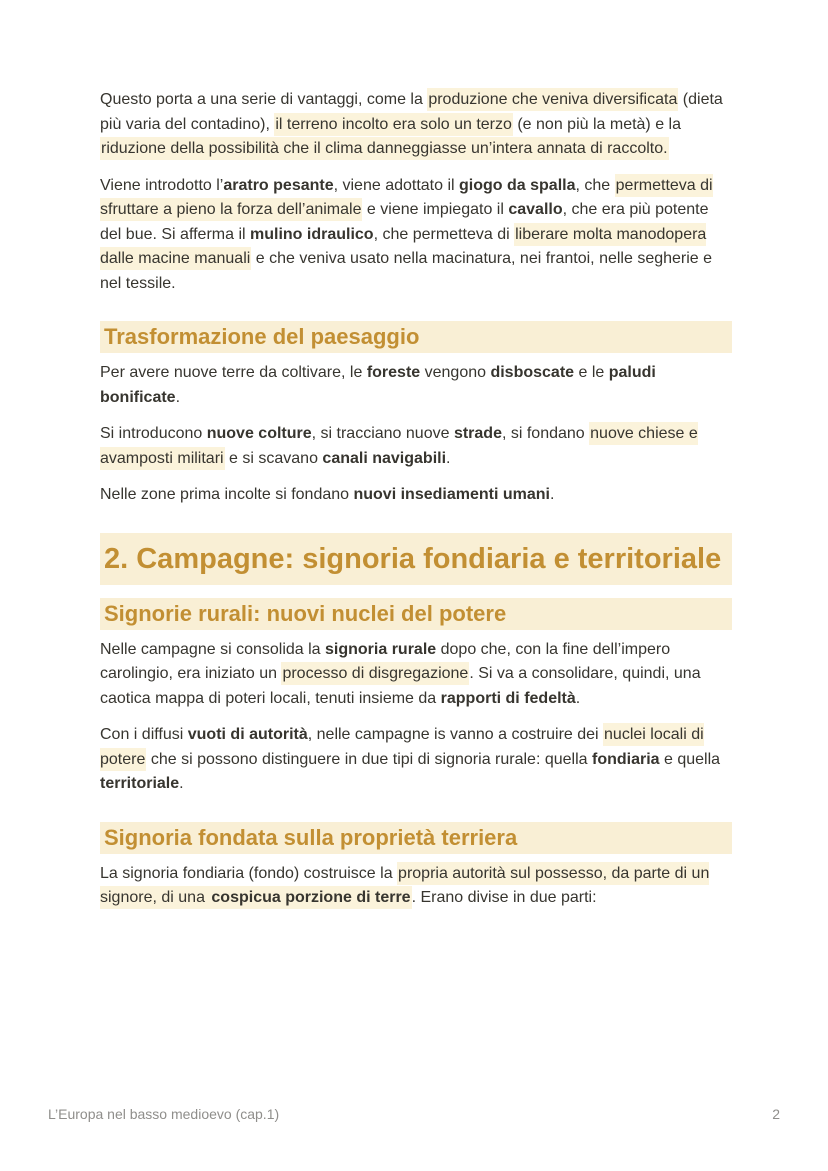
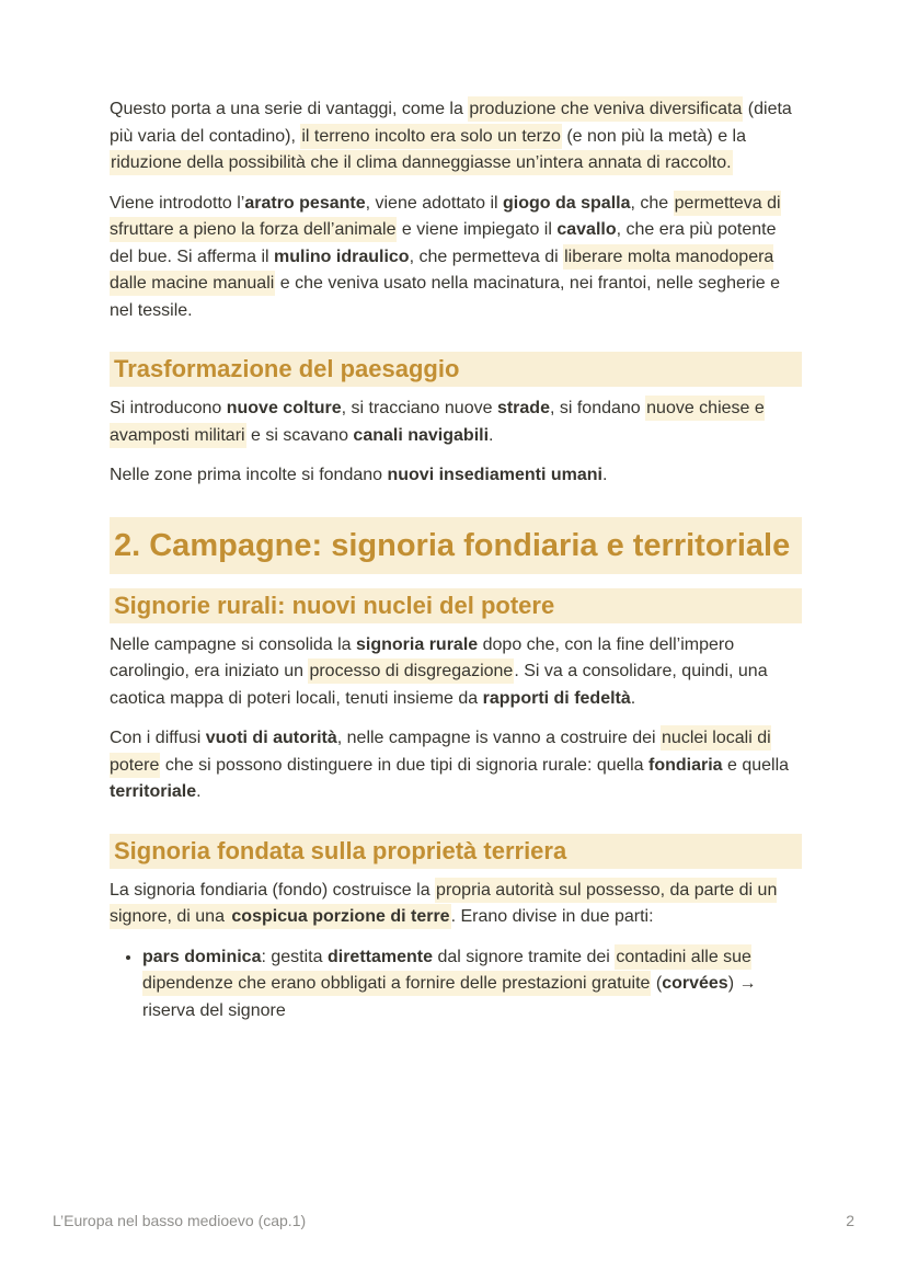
  Questo porta a una serie di vantaggi, come la produzione che veniva diversificata (dieta più varia del contadino), il terreno incolto era solo un terzo (e non più la metà) e la riduzione della possibilità che il clima danneggiasse un’intera annata di raccolto.
  Viene introdotto l’aratro pesante, viene adottato il giogo da spalla, che permetteva di sfruttare a pieno la forza dell’animale e viene impiegato il cavallo, che era più potente del bue. Si afferma il mulino idraulico, che permetteva di liberare molta manodopera dalle macine manuali e che veniva usato nella macinatura, nei frantoi, nelle segherie e nel tessile.
  Trasformazione del paesaggio
- Per avere nuove terre da coltivare, le foreste vengono disboscate e le paludi bonificate.
  Si introducono nuove colture, si tracciano nuove strade, si fondano nuove chiese e avamposti militari e si scavano canali navigabili.
  Nelle zone prima incolte si fondano nuovi insediamenti umani.
  2. Campagne: signoria fondiaria e territoriale
  Signorie rurali: nuovi nuclei del potere
  Nelle campagne si consolida la signoria rurale dopo che, con la fine dell’impero carolingio, era iniziato un processo di disgregazione. Si va a consolidare, quindi, una caotica mappa di poteri locali, tenuti insieme da rapporti di fedeltà.
  Con i diffusi vuoti di autorità, nelle campagne is vanno a costruire dei nuclei locali di potere che si possono distinguere in due tipi di signoria rurale: quella fondiaria e quella territoriale.
  Signoria fondata sulla proprietà terriera
  La signoria fondiaria (fondo) costruisce la propria autorità sul possesso, da parte di un signore, di una cospicua porzione di terre. Erano divise in due parti:
+ pars dominica: gestita direttamente dal signore tramite dei contadini alle sue dipendenze che erano obbligati a fornire delle prestazioni gratuite (corvées) → riserva del signore
  L’Europa nel basso medioevo (cap.1)
  2
